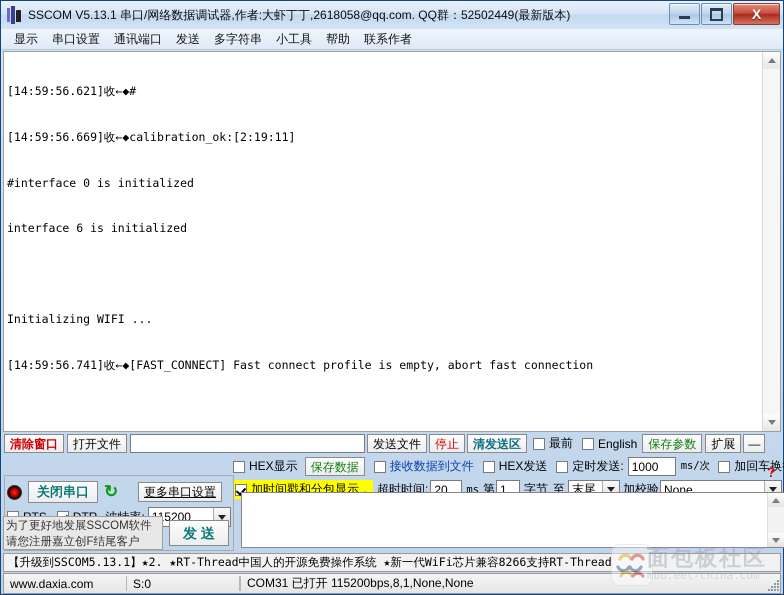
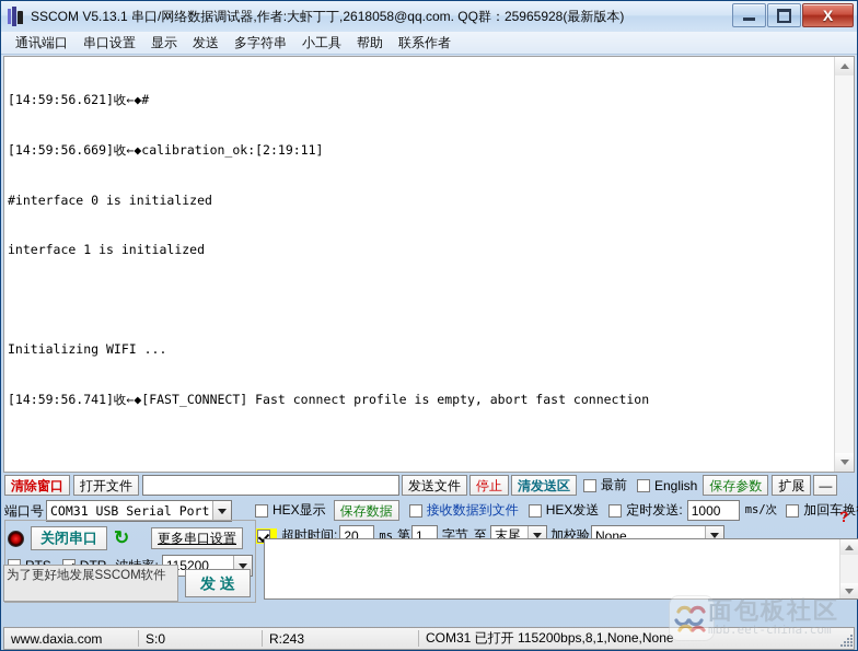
- SSCOM V5.13.1 串口/网络数据调试器,作者:大虾丁丁,2618058@qq.com. QQ群：52502449(最新版本)
+ SSCOM V5.13.1 串口/网络数据调试器,作者:大虾丁丁,2618058@qq.com. QQ群：25965928(最新版本)
  X
- 显示
+ 通讯端口
  串口设置
- 通讯端口
+ 显示
  发送
  多字符串
  小工具
  帮助
  联系作者
  [14:59:56.621]收←◆#
  [14:59:56.669]收←◆calibration_ok:[2:19:11]
  #interface 0 is initialized
- interface 6 is initialized
+ interface 1 is initialized
  Initializing WIFI ...
  [14:59:56.741]收←◆[FAST_CONNECT] Fast connect profile is empty, abort fast connection
  清除窗口
  打开文件
  发送文件
  停止
  清发送区
  最前
  English
  保存参数
  扩展
  —
+ 端口号
+ COM31 USB Serial Port
  HEX显示
  保存数据
  接收数据到文件
  HEX发送
  定时发送:
  1000
  ms/次
  加回车换
  关闭串口
  ↻
  更多串口设置
- 加时间戳和分包显示，
  超时时间:
  20
  ms
  第
  1
  字节
  至
  末尾
  加校验
  None
  为了更好地发展SSCOM软件
- 请您注册嘉立创F结尾客户
  发 送
  ?
- 【升级到SSCOM5.13.1】★2. ★RT-Thread中国人的开源免费操作系统 ★新一代WiFi芯片兼容8266支持RT-Thread
  www.daxia.com
  S:0
+ R:243
  COM31 已打开 115200bps,8,1,None,None
  面包板社区
  mbb.eet-china.com
